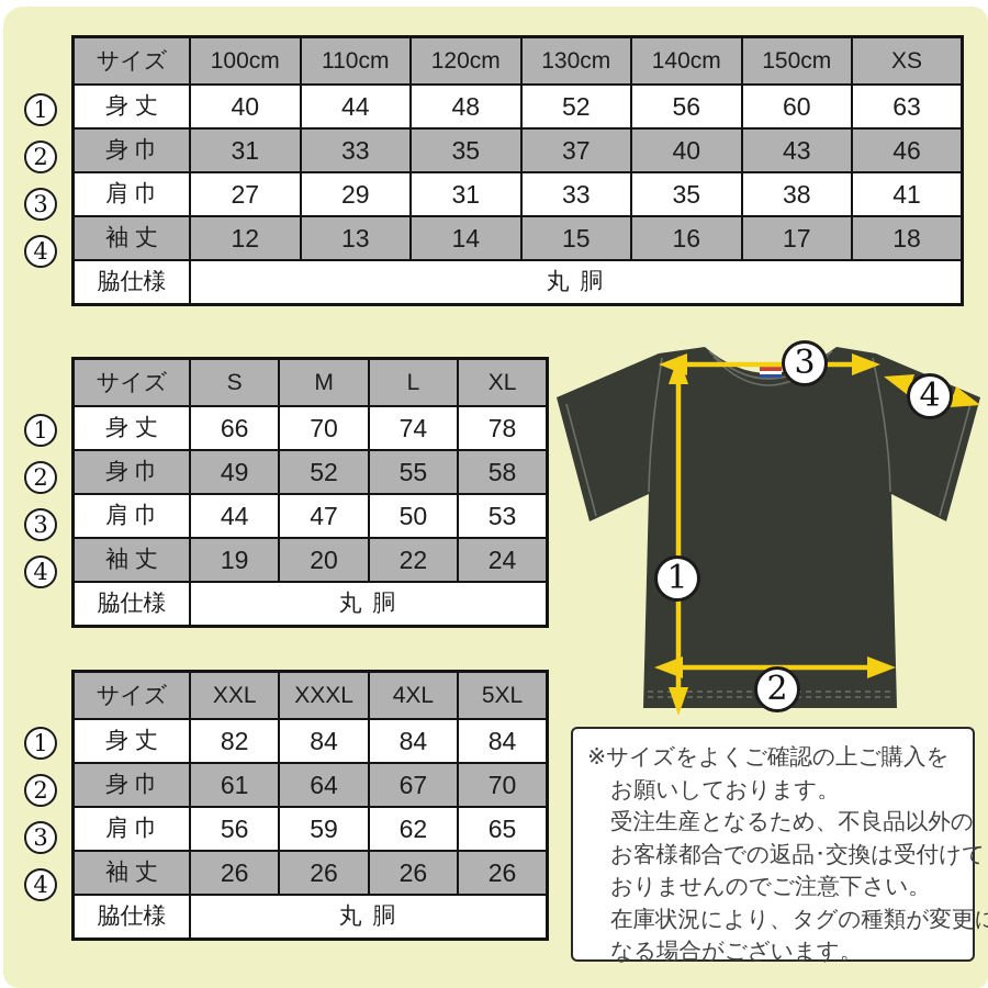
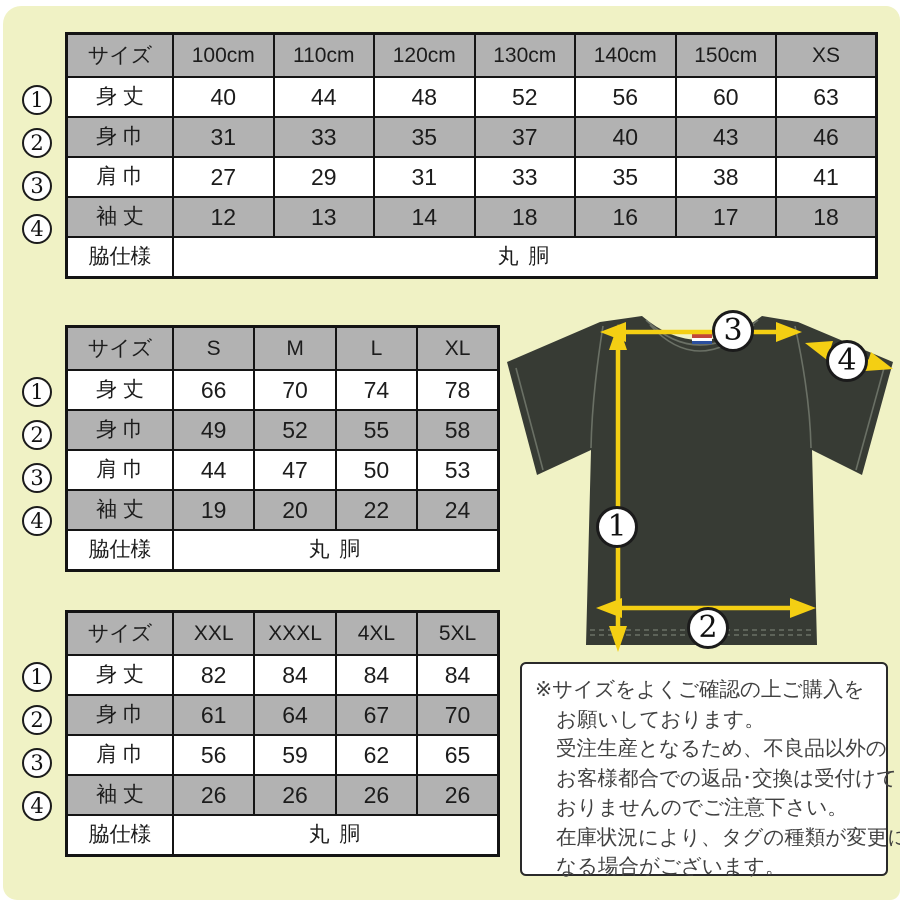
  サイズ	100cm	110cm	120cm	130cm	140cm	150cm	XS
  身 丈	40	44	48	52	56	60	63
  身 巾	31	33	35	37	40	43	46
  肩 巾	27	29	31	33	35	38	41
- 袖 丈	12	13	14	15	16	17	18
+ 袖 丈	12	13	14	18	16	17	18
  脇仕様	丸 胴
  サイズ	S	M	L	XL
  身 丈	66	70	74	78
  身 巾	49	52	55	58
  肩 巾	44	47	50	53
  袖 丈	19	20	22	24
  脇仕様	丸 胴
  サイズ	XXL	XXXL	4XL	5XL
  身 丈	82	84	84	84
  身 巾	61	64	67	70
  肩 巾	56	59	62	65
  袖 丈	26	26	26	26
  脇仕様	丸 胴
  1
  2
  3
  4
  1
  2
  3
  4
  1
  2
  3
  4
  1
  2
  3
  4
  ※サイズをよくご確認の上ご購入を
  お願いしております。
  受注生産となるため、不良品以外の
  お客様都合での返品･交換は受付けて
  おりませんのでご注意下さい。
  在庫状況により、タグの種類が変更に
  なる場合がございます。
